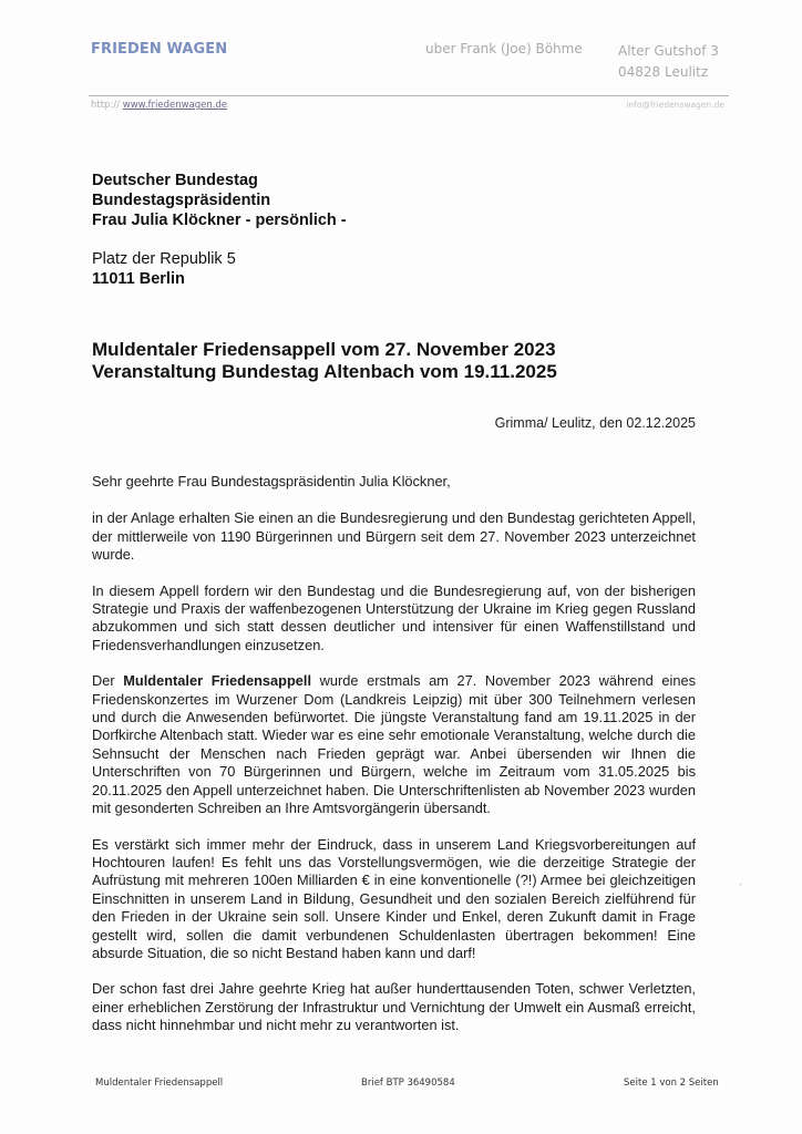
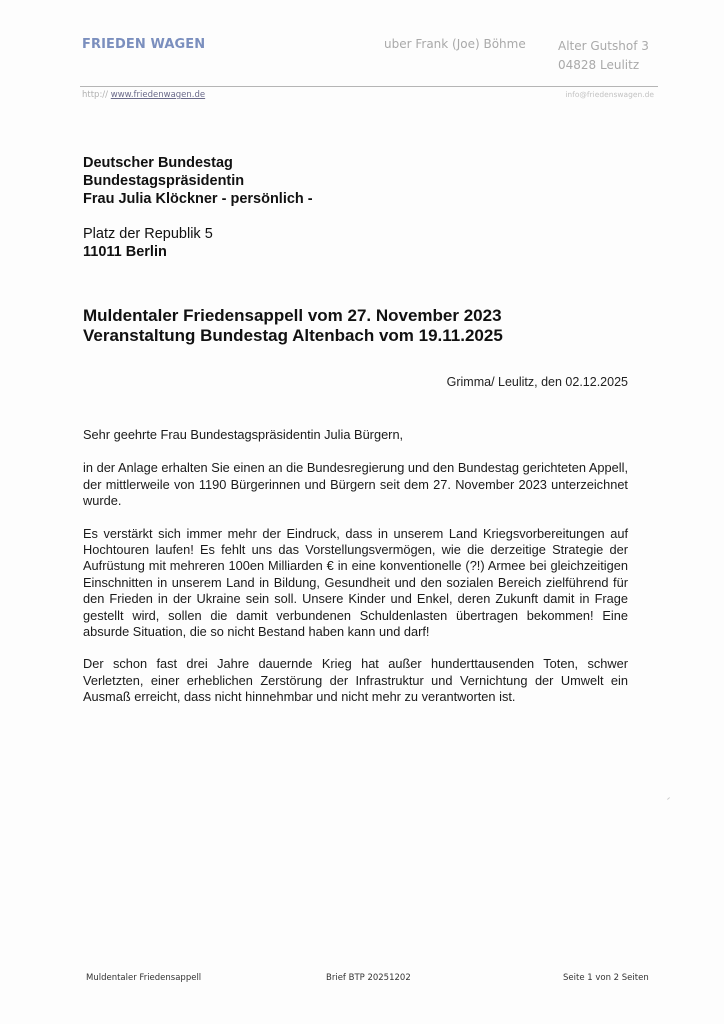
  FRIEDEN WAGEN
  uber Frank (Joe) Böhme
  Alter Gutshof 3
  04828 Leulitz
  http:// www.friedenwagen.de
  info@friedenswagen.de
  Deutscher Bundestag
  Bundestagspräsidentin
  Frau Julia Klöckner - persönlich -
  Platz der Republik 5
  11011 Berlin
  Muldentaler Friedensappell vom 27. November 2023
  Veranstaltung Bundestag Altenbach vom 19.11.2025
  Grimma/ Leulitz, den 02.12.2025
- Sehr geehrte Frau Bundestagspräsidentin Julia Klöckner,
+ Sehr geehrte Frau Bundestagspräsidentin Julia Bürgern,
  in der Anlage erhalten Sie einen an die Bundesregierung und den Bundestag gerichteten Appell, der mittlerweile von 1190 Bürgerinnen und Bürgern seit dem 27. November 2023 unterzeichnet wurde.
- In diesem Appell fordern wir den Bundestag und die Bundesregierung auf, von der bisherigen Strategie und Praxis der waffenbezogenen Unterstützung der Ukraine im Krieg gegen Russland abzukommen und sich statt dessen deutlicher und intensiver für einen Waffenstillstand und Friedensverhandlungen einzusetzen.
- Der Muldentaler Friedensappell wurde erstmals am 27. November 2023 während eines Friedenskonzertes im Wurzener Dom (Landkreis Leipzig) mit über 300 Teilnehmern verlesen und durch die Anwesenden befürwortet. Die jüngste Veranstaltung fand am 19.11.2025 in der Dorfkirche Altenbach statt. Wieder war es eine sehr emotionale Veranstaltung, welche durch die Sehnsucht der Menschen nach Frieden geprägt war. Anbei übersenden wir Ihnen die Unterschriften von 70 Bürgerinnen und Bürgern, welche im Zeitraum vom 31.05.2025 bis 20.11.2025 den Appell unterzeichnet haben. Die Unterschriftenlisten ab November 2023 wurden mit gesonderten Schreiben an Ihre Amtsvorgängerin übersandt.
  Es verstärkt sich immer mehr der Eindruck, dass in unserem Land Kriegsvorbereitungen auf Hochtouren laufen! Es fehlt uns das Vorstellungsvermögen, wie die derzeitige Strategie der Aufrüstung mit mehreren 100en Milliarden € in eine konventionelle (?!) Armee bei gleichzeitigen Einschnitten in unserem Land in Bildung, Gesundheit und den sozialen Bereich zielführend für den Frieden in der Ukraine sein soll. Unsere Kinder und Enkel, deren Zukunft damit in Frage gestellt wird, sollen die damit verbundenen Schuldenlasten übertragen bekommen! Eine absurde Situation, die so nicht Bestand haben kann und darf!
- Der schon fast drei Jahre geehrte Krieg hat außer hunderttausenden Toten, schwer Verletzten, einer erheblichen Zerstörung der Infrastruktur und Vernichtung der Umwelt ein Ausmaß erreicht, dass nicht hinnehmbar und nicht mehr zu verantworten ist.
+ Der schon fast drei Jahre dauernde Krieg hat außer hunderttausenden Toten, schwer Verletzten, einer erheblichen Zerstörung der Infrastruktur und Vernichtung der Umwelt ein Ausmaß erreicht, dass nicht hinnehmbar und nicht mehr zu verantworten ist.
  Muldentaler Friedensappell
- Brief BTP 36490584
+ Brief BTP 20251202
  Seite 1 von 2 Seiten
